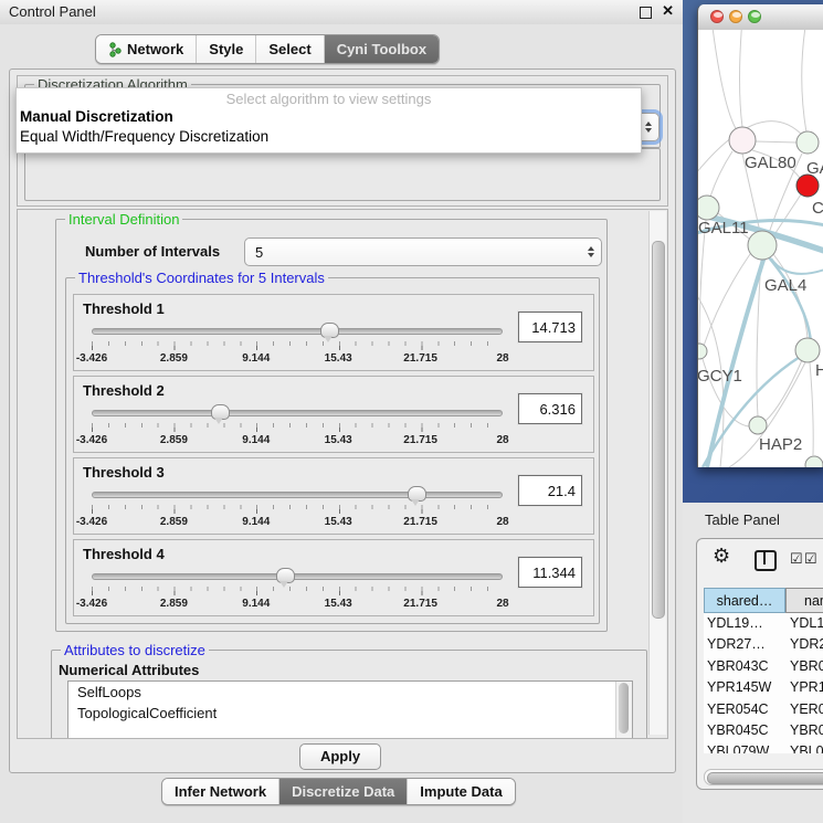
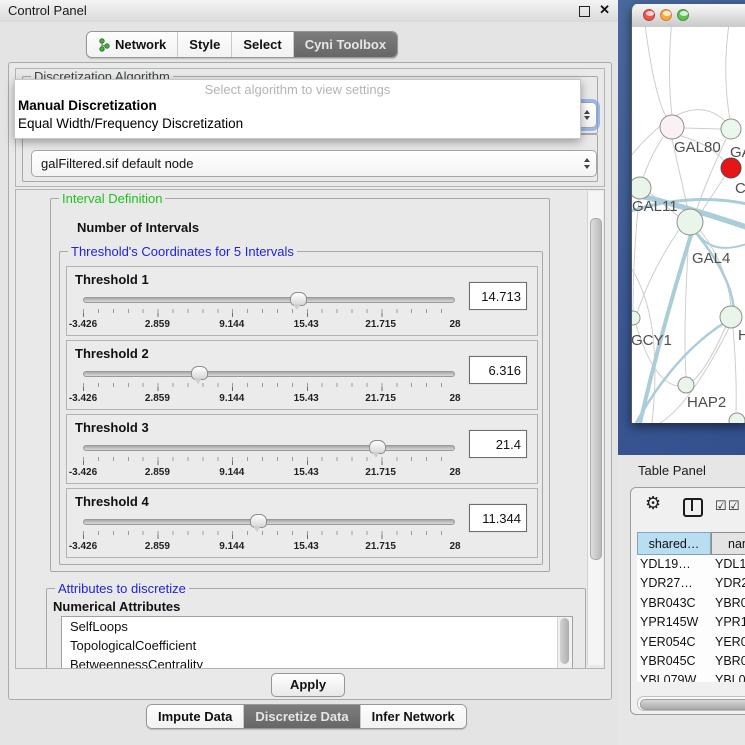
  Control Panel
  ✕
  Network
  Style
  Select
  Cyni Toolbox
  Discretization Algorithm
+ galFiltered.sif default node
  Select algorithm to view settings
  Manual Discretization
  Equal Width/Frequency Discretization
  Interval Definition
  Number of Intervals
- 5
  Threshold's Coordinates for 5 Intervals
  Threshold 1
  -3.426
  2.859
  9.144
  15.43
  21.715
  28
  14.713
  Threshold 2
  -3.426
  2.859
  9.144
  15.43
  21.715
  28
  6.316
  Threshold 3
  -3.426
  2.859
  9.144
  15.43
  21.715
  28
  21.4
  Threshold 4
  -3.426
  2.859
  9.144
  15.43
  21.715
  28
  11.344
  Attributes to discretize
  Numerical Attributes
  SelfLoops
  TopologicalCoefficient
+ BetweennessCentrality
  Apply
- Infer Network
+ Impute Data
  Discretize Data
- Impute Data
+ Infer Network
  GAL80
  C
  GAL11
  GAL4
  GCY1
  H
  HAP2
  Table Panel
  ⚙
  ☑
  ☑
  shared…
  YDL19…
  YDL1
  YDR27…
  YDR
  YBR043C
  YBR0
  YPR145W
  YPR1
  YER054C
  YER0
  YBR045C
  YBR0
  YBL079W
  YBL0
